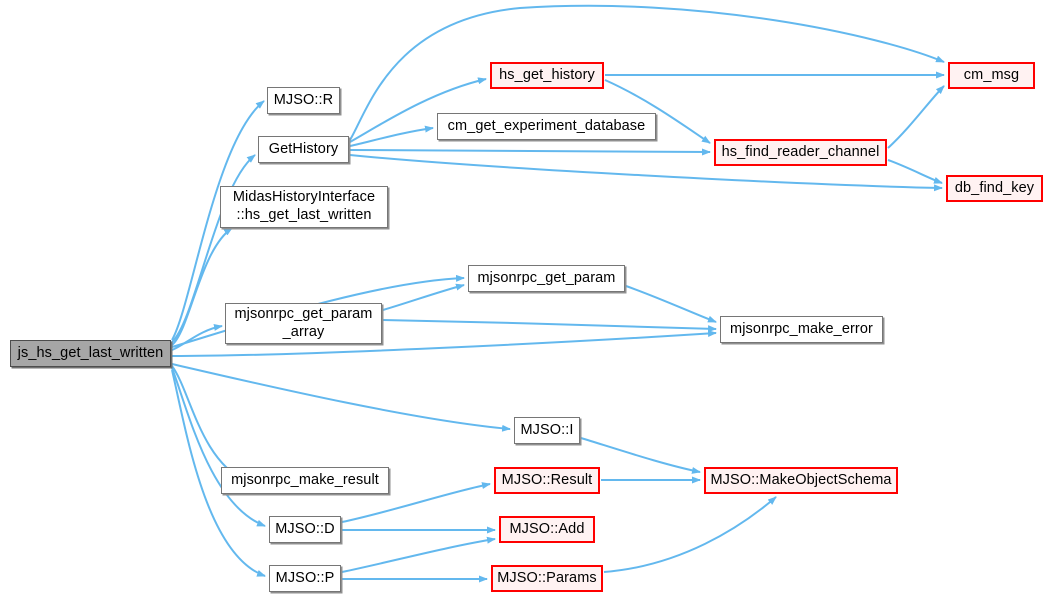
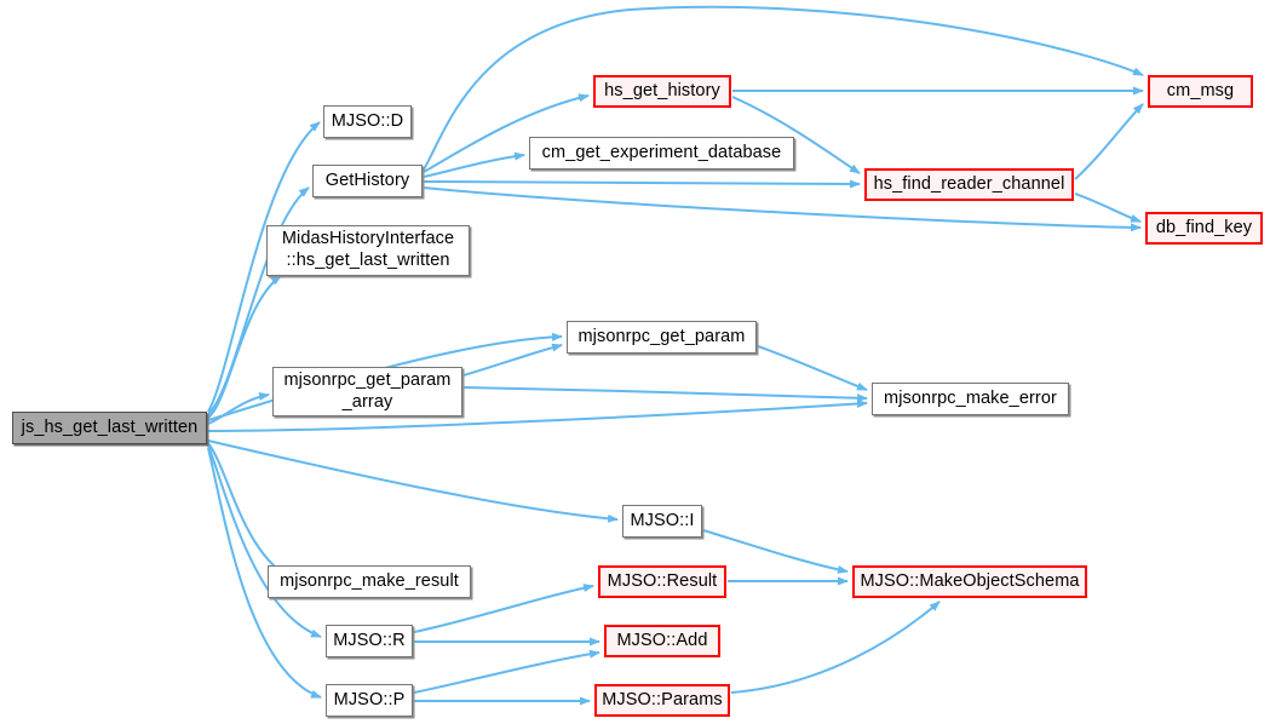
  js_hs_get_last_written
- MJSO::R
+ MJSO::D
  GetHistory
  MidasHistoryInterface
  ::hs_get_last_written
  hs_get_history
  cm_get_experiment_database
  hs_find_reader_channel
  cm_msg
  db_find_key
  mjsonrpc_get_param
  mjsonrpc_get_param
  _array
  mjsonrpc_make_error
  MJSO::I
  mjsonrpc_make_result
  MJSO::Result
  MJSO::MakeObjectSchema
- MJSO::D
+ MJSO::R
  MJSO::Add
  MJSO::P
  MJSO::Params
